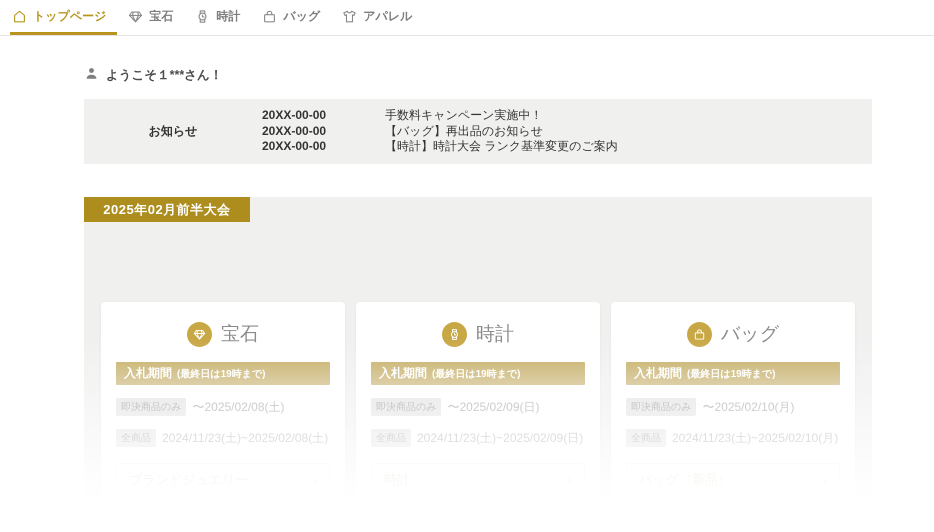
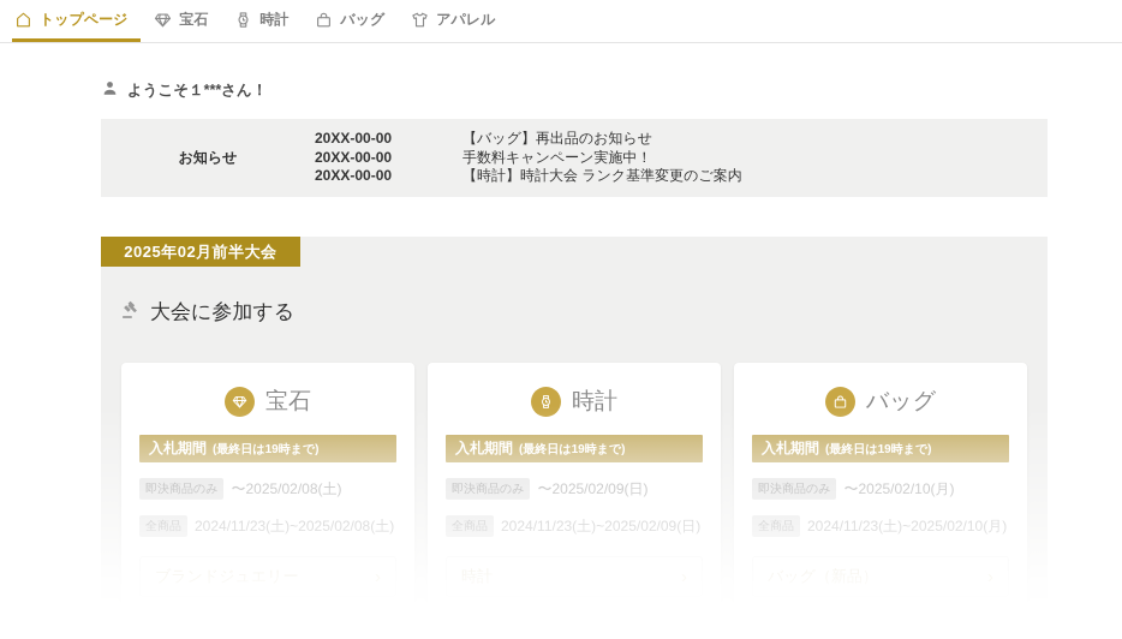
  トップページ
  宝石
  時計
  バッグ
  アパレル
  ようこそ１***さん！
  お知らせ
  20XX-00-00
- 手数料キャンペーン実施中！
+ 【バッグ】再出品のお知らせ
  20XX-00-00
- 【バッグ】再出品のお知らせ
+ 手数料キャンペーン実施中！
  20XX-00-00
  【時計】時計大会 ランク基準変更のご案内
  2025年02月前半大会
+ 大会に参加する
  宝石
  時計
  バッグ
